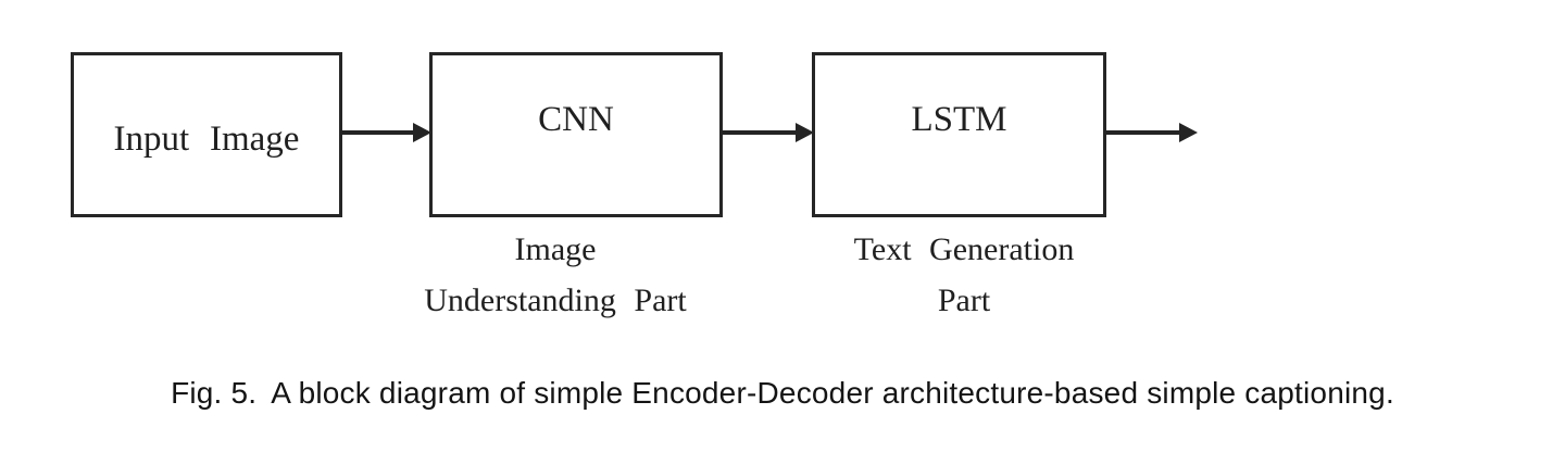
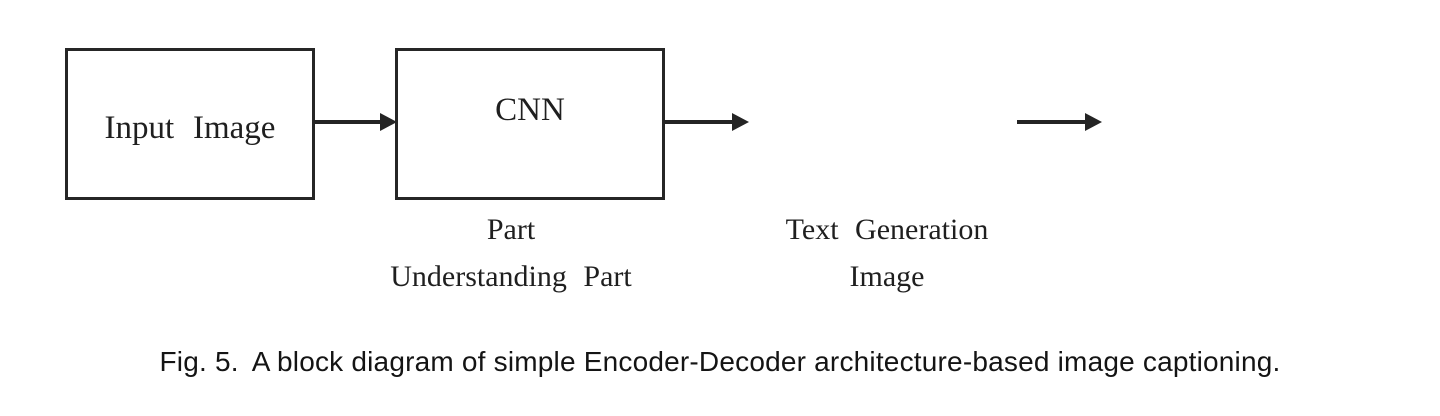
  Input Image
  CNN
- LSTM
- Image
+ Part
  Understanding Part
  Text Generation
- Part
+ Image
- Fig. 5. A block diagram of simple Encoder-Decoder architecture-based simple captioning.
+ Fig. 5. A block diagram of simple Encoder-Decoder architecture-based image captioning.
